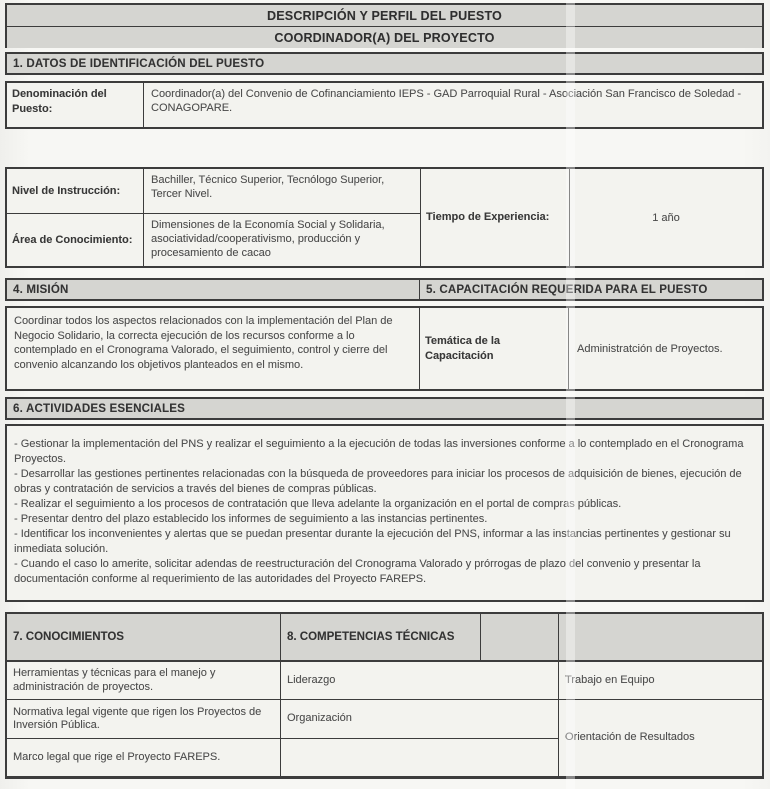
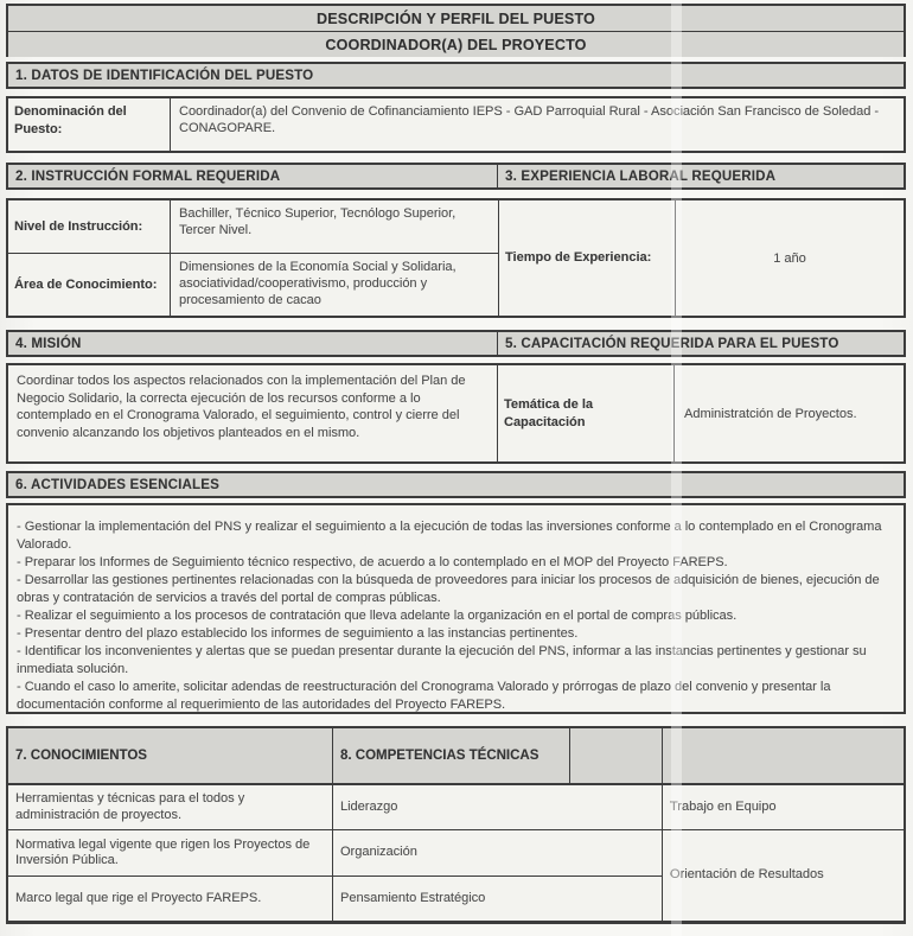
  DESCRIPCIÓN Y PERFIL DEL PUESTO
  COORDINADOR(A) DEL PROYECTO
  1. DATOS DE IDENTIFICACIÓN DEL PUESTO
  Denominación del Puesto:
  Coordinador(a) del Convenio de Cofinanciamiento IEPS - GAD Parroquial Rural - Asociación San Francisco de Soledad - CONAGOPARE.
+ 2. INSTRUCCIÓN FORMAL REQUERIDA
+ 3. EXPERIENCIA LABORAL REQUERIDA
  Nivel de Instrucción:
  Bachiller, Técnico Superior, Tecnólogo Superior, Tercer Nivel.
  Área de Conocimiento:
  Dimensiones de la Economía Social y Solidaria, asociatividad/cooperativismo, producción y procesamiento de cacao
  Tiempo de Experiencia:
  1 año
  4. MISIÓN
  5. CAPACITACIÓN REQUERIDA PARA EL PUESTO
  Coordinar todos los aspectos relacionados con la implementación del Plan de Negocio Solidario, la correcta ejecución de los recursos conforme a lo contemplado en el Cronograma Valorado, el seguimiento, control y cierre del convenio alcanzando los objetivos planteados en el mismo.
  Temática de la Capacitación
  Administratción de Proyectos.
  6. ACTIVIDADES ESENCIALES
- - Gestionar la implementación del PNS y realizar el seguimiento a la ejecución de todas las inversiones conforme a lo contemplado en el Cronograma Proyectos.
+ - Gestionar la implementación del PNS y realizar el seguimiento a la ejecución de todas las inversiones conforme a lo contemplado en el Cronograma Valorado.
+ - Preparar los Informes de Seguimiento técnico respectivo, de acuerdo a lo contemplado en el MOP del Proyecto FAREPS.
- - Desarrollar las gestiones pertinentes relacionadas con la búsqueda de proveedores para iniciar los procesos de adquisición de bienes, ejecución de obras y contratación de servicios a través del bienes de compras públicas.
+ - Desarrollar las gestiones pertinentes relacionadas con la búsqueda de proveedores para iniciar los procesos de adquisición de bienes, ejecución de obras y contratación de servicios a través del portal de compras públicas.
  - Realizar el seguimiento a los procesos de contratación que lleva adelante la organización en el portal de compras públicas.
  - Presentar dentro del plazo establecido los informes de seguimiento a las instancias pertinentes.
  - Identificar los inconvenientes y alertas que se puedan presentar durante la ejecución del PNS, informar a las instancias pertinentes y gestionar su inmediata solución.
  - Cuando el caso lo amerite, solicitar adendas de reestructuración del Cronograma Valorado y prórrogas de plazo del convenio y presentar la documentación conforme al requerimiento de las autoridades del Proyecto FAREPS.
  7. CONOCIMIENTOS
  8. COMPETENCIAS TÉCNICAS
- Herramientas y técnicas para el manejo y administración de proyectos.
+ Herramientas y técnicas para el todos y administración de proyectos.
  Normativa legal vigente que rigen los Proyectos de Inversión Pública.
  Marco legal que rige el Proyecto FAREPS.
  Liderazgo
  Organización
+ Pensamiento Estratégico
  Trabajo en Equipo
  Orientación de Resultados
